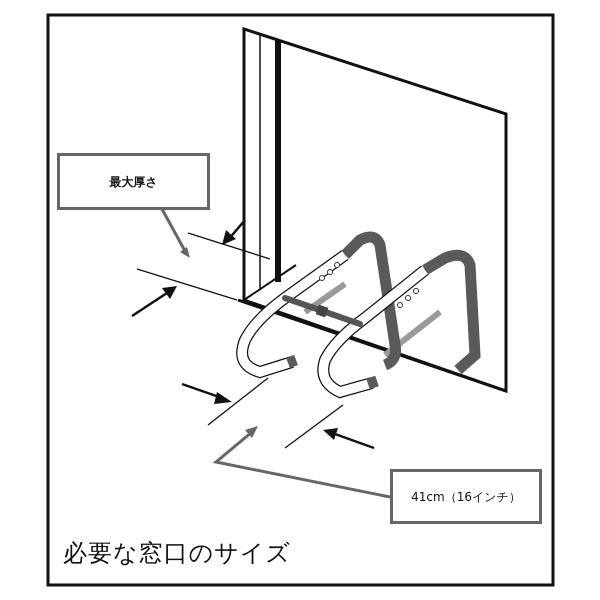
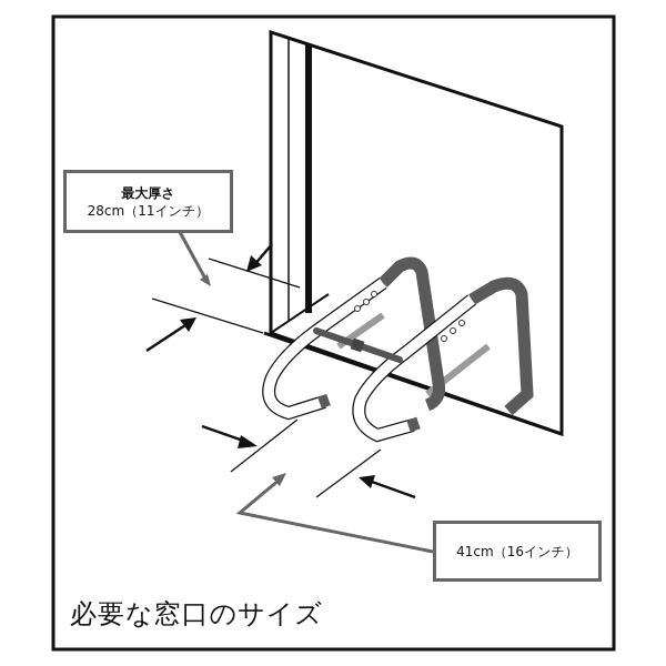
  最大厚さ
+ 28cm（11インチ）
  41cm（16インチ）
  必要な窓口のサイズ
